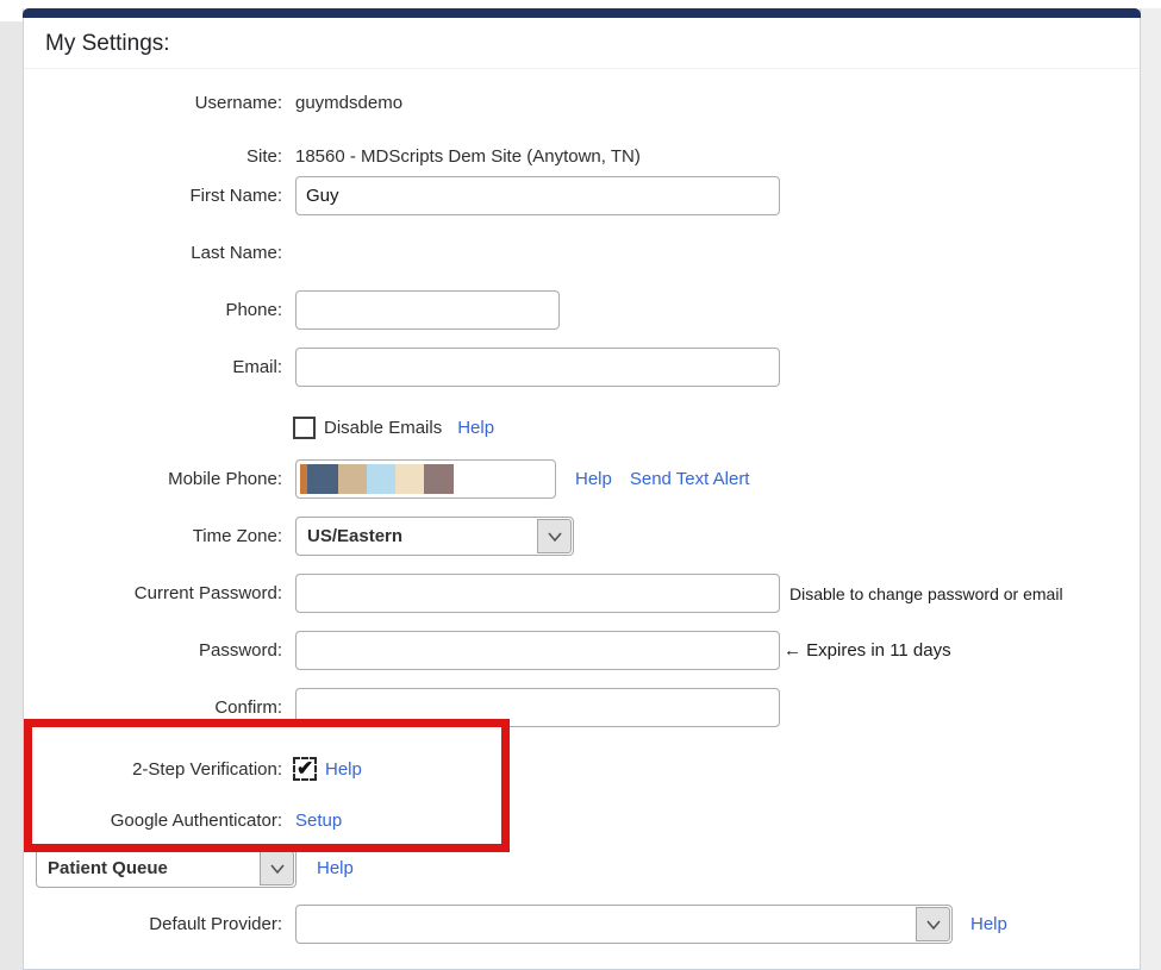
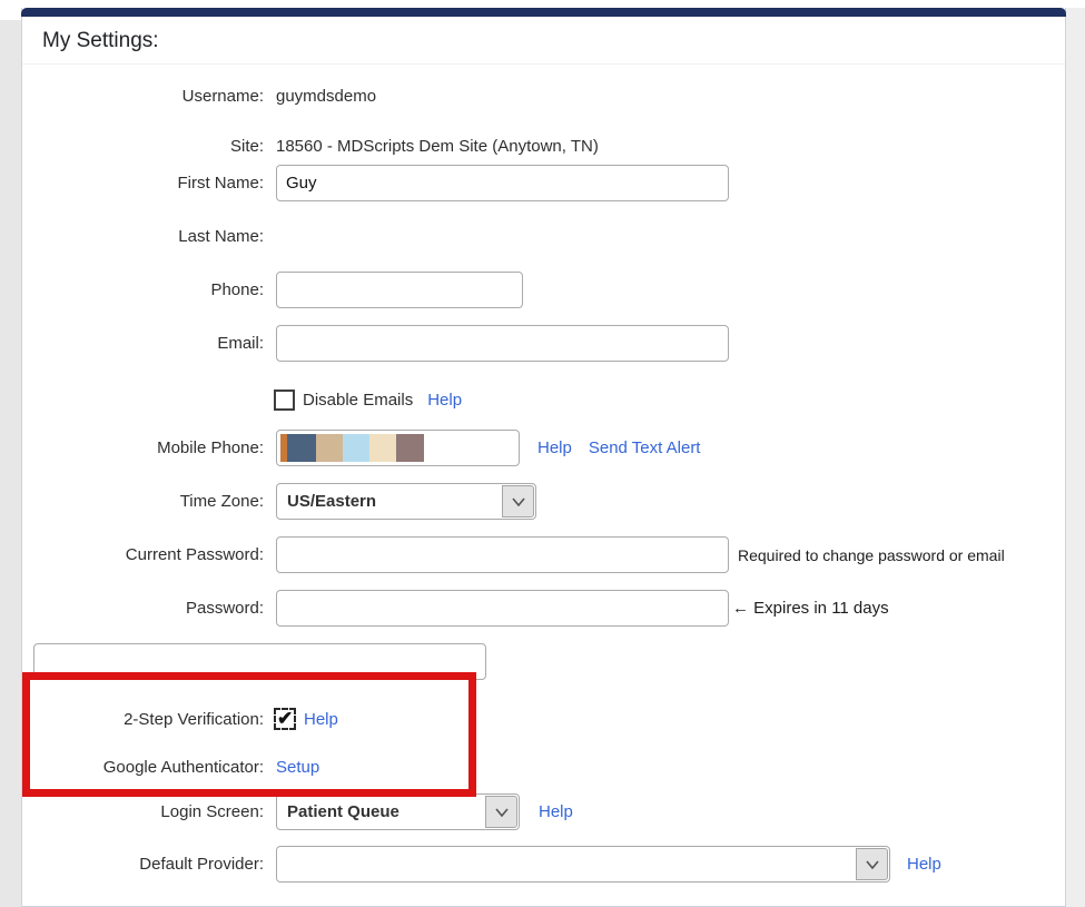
  My Settings:
  Username:
  guymdsdemo
  Site:
  18560 - MDScripts Dem Site (Anytown, TN)
  First Name:
  Guy
  Last Name:
  Phone:
  Email:
  Disable Emails
  Help
  Mobile Phone:
  Help
  Send Text Alert
  Time Zone:
  US/Eastern
  Current Password:
- Disable to change password or email
+ Required to change password or email
  Password:
  ← Expires in 11 days
- Confirm:
  2-Step Verification:
  ✔
  Help
  Google Authenticator:
  Setup
+ Login Screen:
  Patient Queue
  Help
  Default Provider:
  Help
